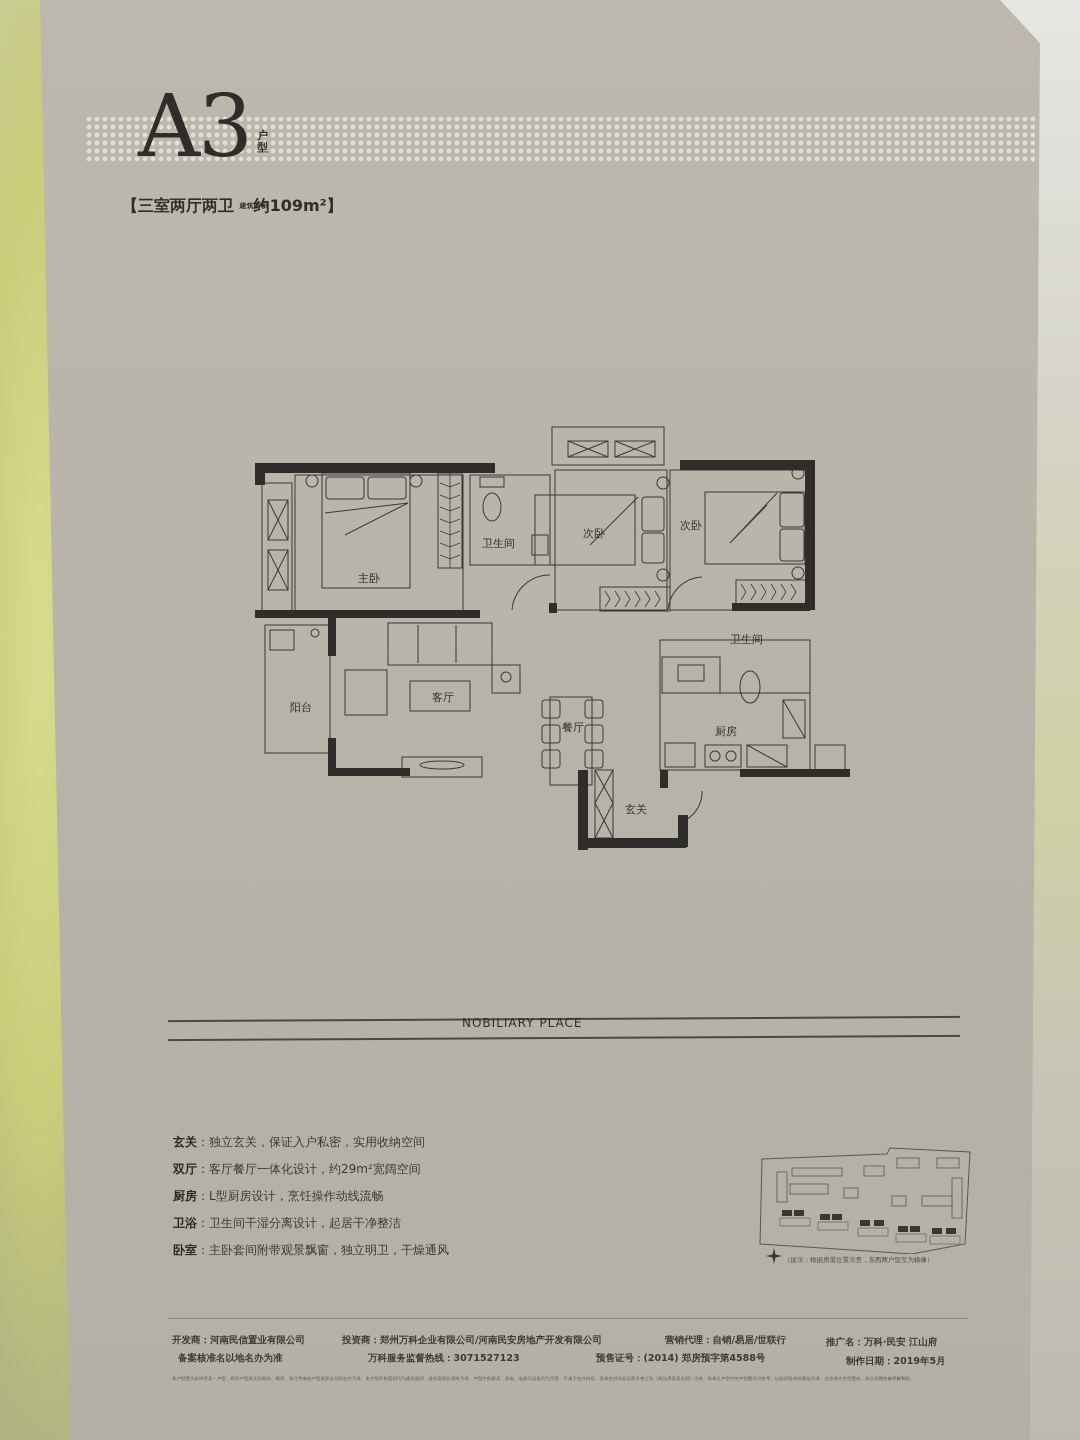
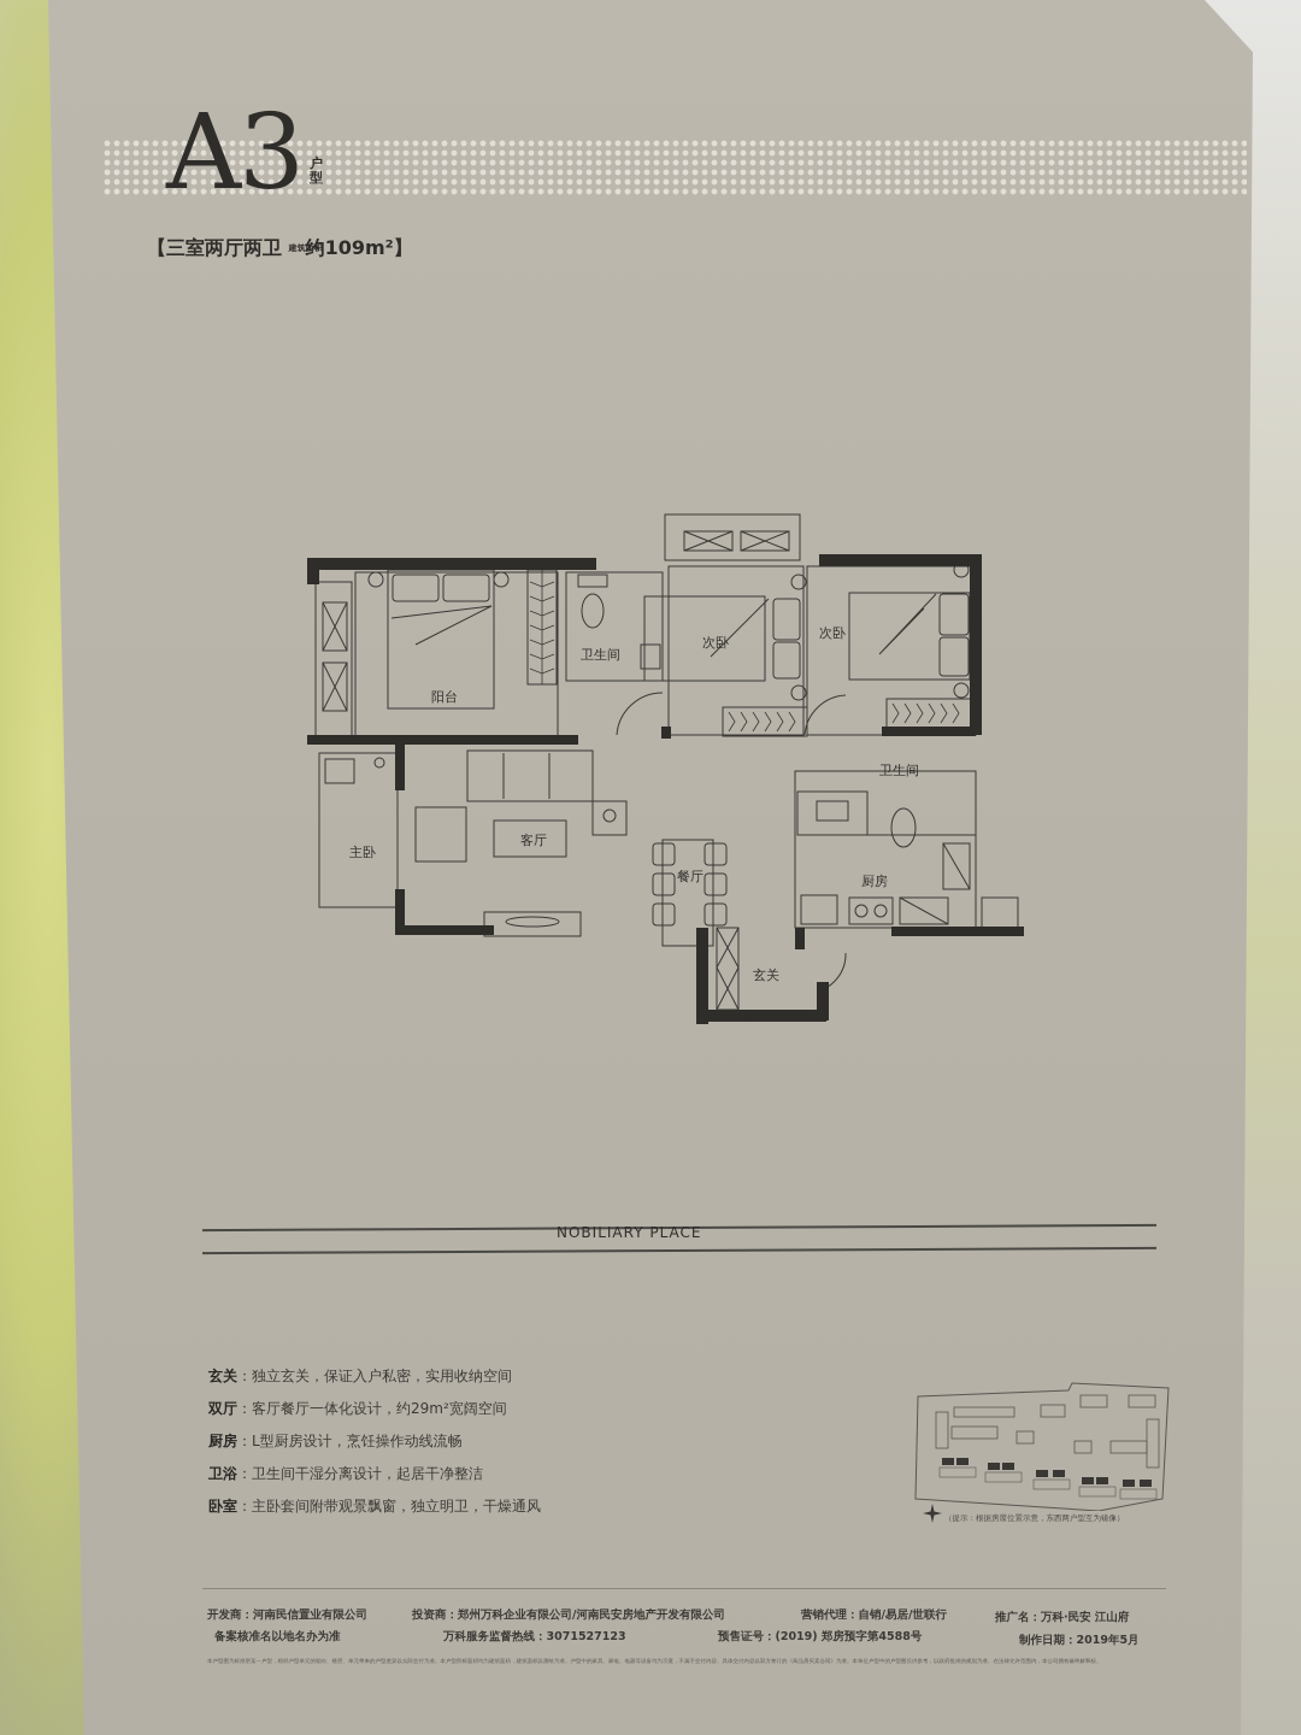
  A3
  户型
  【三室两厅两卫 建筑约109m²】
- 主卧
+ 阳台
  卫生间
  次卧
  次卧
  卫生间
- 阳台
+ 主卧
  客厅
  餐厅
  厨房
  玄关
  NOBILIARY PLACE
  玄关：独立玄关，保证入户私密，实用收纳空间
  双厅：客厅餐厅一体化设计，约29m²宽阔空间
  厨房：L型厨房设计，烹饪操作动线流畅
  卫浴：卫生间干湿分离设计，起居干净整洁
  卧室：主卧套间附带观景飘窗，独立明卫，干燥通风
  （提示：根据房屋位置示意，东西两户型互为镜像）
  开发商：河南民信置业有限公司
  投资商：郑州万科企业有限公司/河南民安房地产开发有限公司
  营销代理：自销/易居/世联行
  推广名：万科·民安 江山府
  备案核准名以地名办为准
  万科服务监督热线：3071527123
- 预售证号：(2014) 郑房预字第4588号
+ 预售证号：(2019) 郑房预字第4588号
  制作日期：2019年5月
